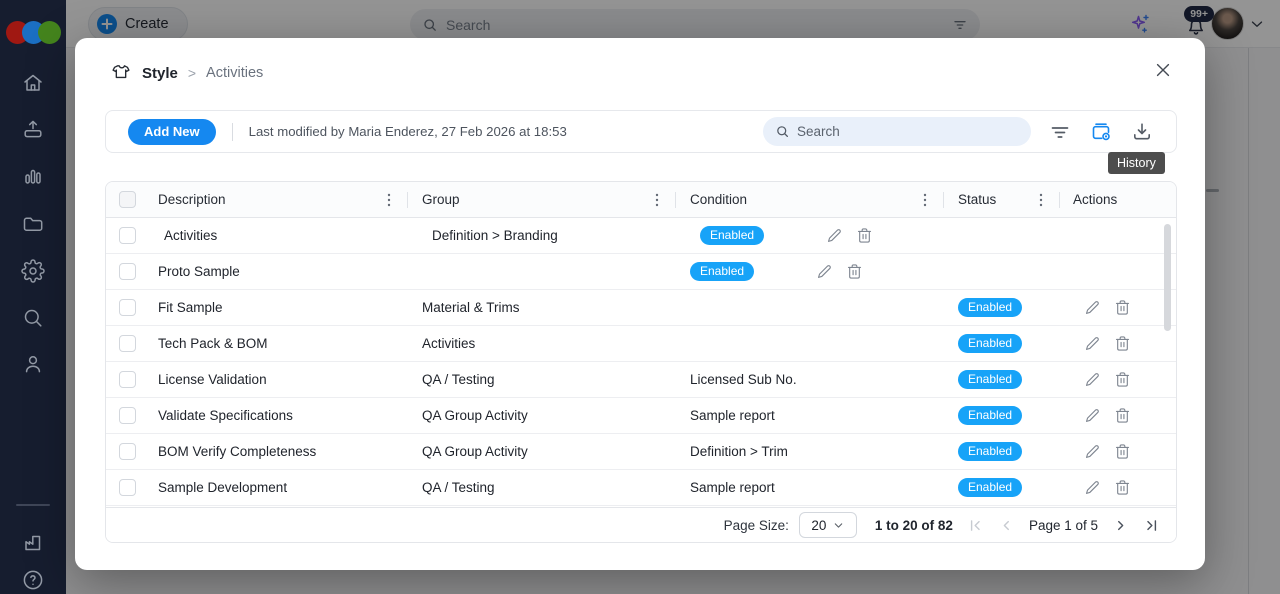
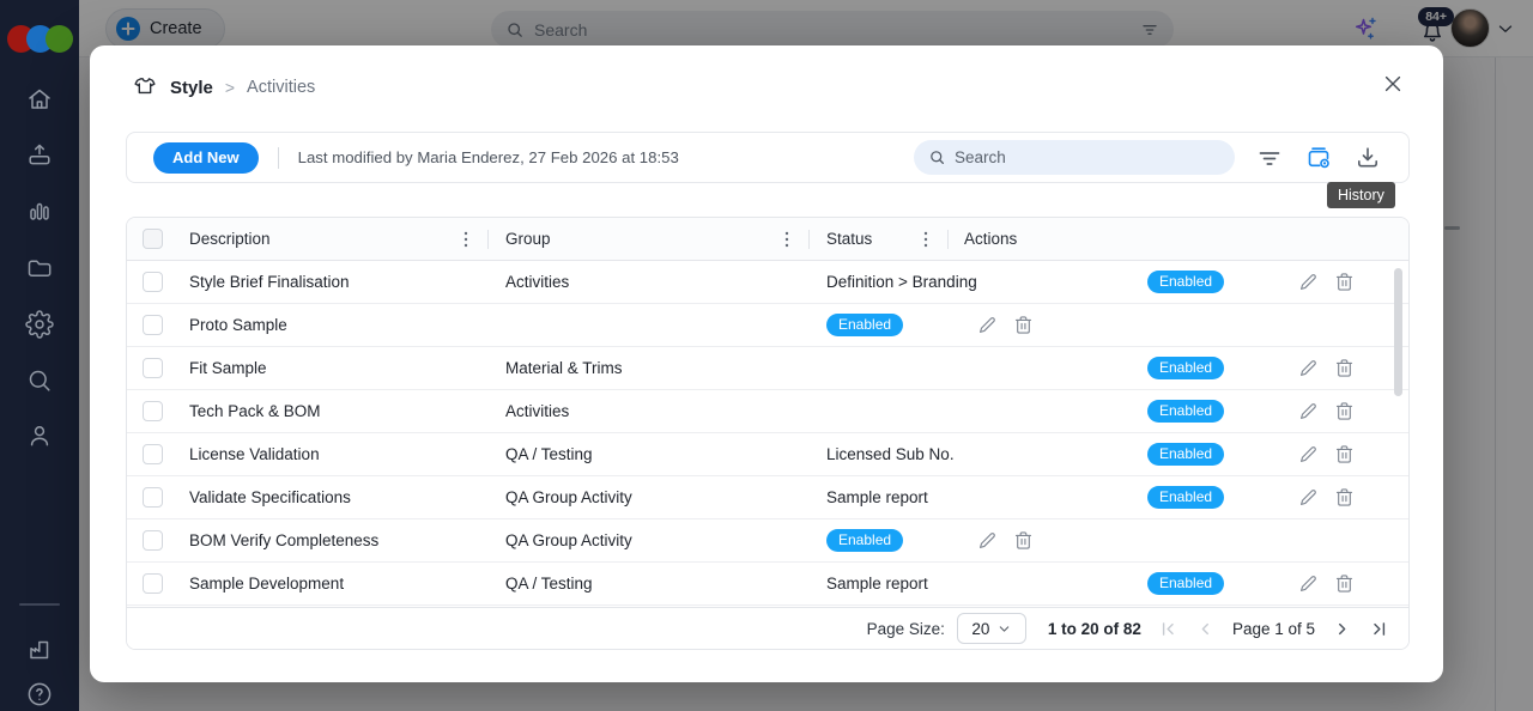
  Create
  Search
- 99+
+ 84+
  Style
  >
  Activities
  Add New
  Last modified by Maria Enderez, 27 Feb 2026 at 18:53
  Search
  History
  Description
  Group
- Condition
  Status
  Actions
+ Style Brief Finalisation
  Activities
  Definition > Branding
  Enabled
  Proto Sample
  Enabled
  Fit Sample
  Material & Trims
  Enabled
  Tech Pack & BOM
  Activities
  Enabled
  License Validation
  QA / Testing
  Licensed Sub No.
  Enabled
  Validate Specifications
  QA Group Activity
  Sample report
  Enabled
  BOM Verify Completeness
  QA Group Activity
- Definition > Trim
  Enabled
  Sample Development
  QA / Testing
  Sample report
  Enabled
  Page Size:
  20
  1 to 20 of 82
  Page 1 of 5
